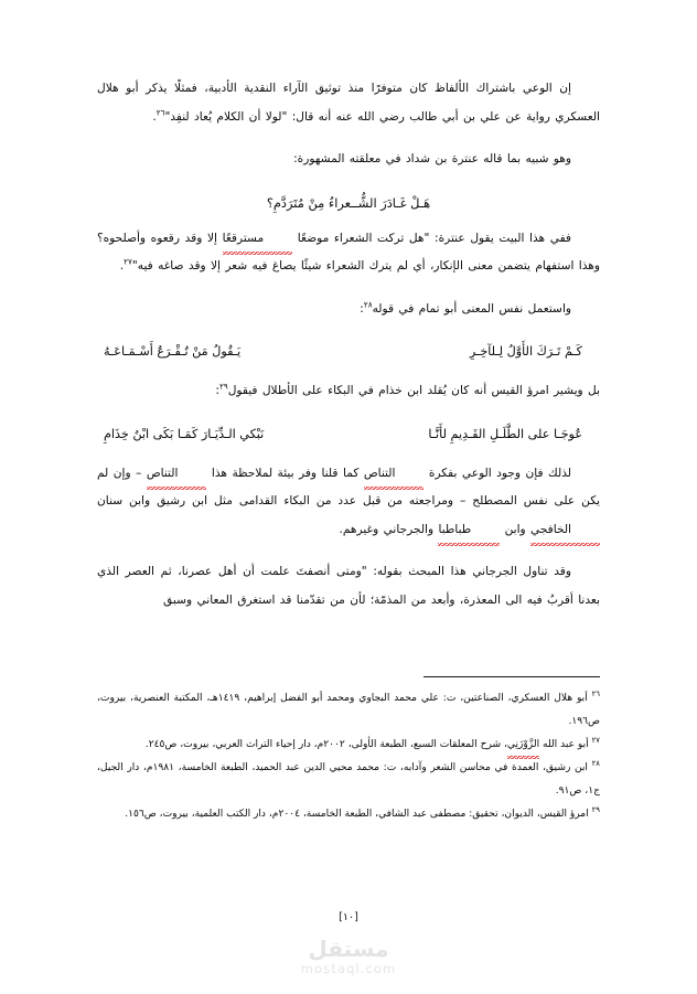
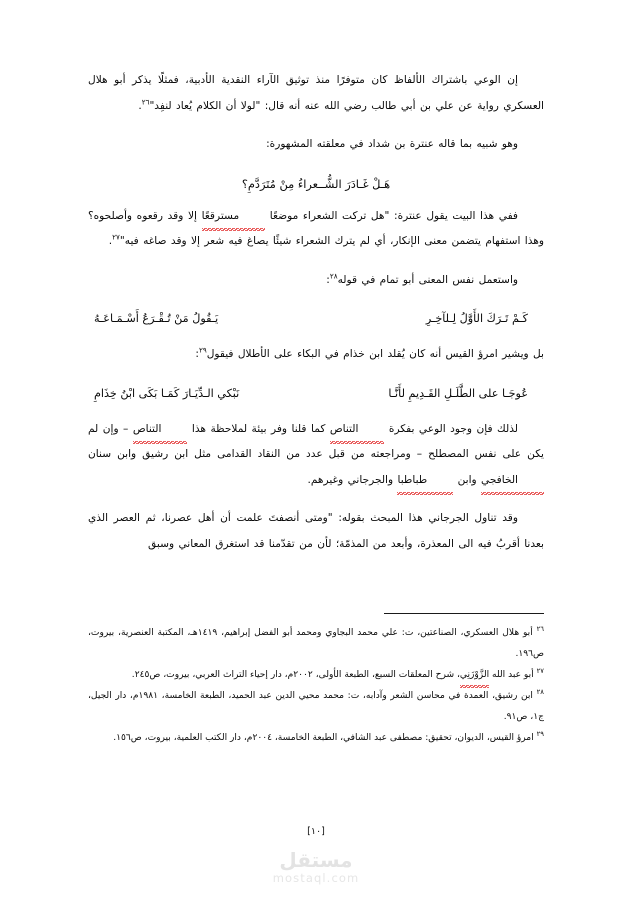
  إن الوعي باشتراك الألفاظ كان متوفرًا منذ توثيق الآراء النقدية الأدبية، فمثلًا يذكر أبو هلال العسكري رواية عن علي بن أبي طالب رضي الله عنه أنه قال: "لولا أن الكلام يُعاد لنفِد"٢٦.
  وهو شبيه بما قاله عنترة بن شداد في معلقته المشهورة:
  هَـلْ غَـادَرَ الشُّــعراءُ مِنْ مُتَرَدَّمِ؟
  ففي هذا البيت يقول عنترة: "هل تركت الشعراء موضعًا مسترقعًا إلا وقد رقعوه وأصلحوه؟ وهذا استفهام يتضمن معنى الإنكار، أي لم يترك الشعراء شيئًا يصاغ فيه شعر إلا وقد صاغه فيه"٢٧.
  واستعمل نفس المعنى أبو تمام في قوله٢٨:
  كَـمْ تَـرَكَ الأَوَّلُ لِـلآخِـرِ
  يَـقُولُ مَنْ تُـقْـرَعُ أَسْـمَـاعَـهُ
  بل ويشير امرؤ القيس أنه كان يُقلد ابن خذام في البكاء على الأطلال فيقول٢٩:
  عُوجَـا على الطَّلَـلِ القَـدِيمِ لأَنَّـا
  نَبْكي الـدِّيَـارَ كَمَـا بَكَى ابْنُ خِذَامِ
- لذلك فإن وجود الوعي بفكرة التناص كما قلنا وفر بيئة لملاحظة هذا التناص – وإن لم يكن على نفس المصطلح – ومراجعته من قبل عدد من البكاء القدامى مثل ابن رشيق وابن سنان الخافجي وابن طباطبا والجرجاني وغيرهم.
+ لذلك فإن وجود الوعي بفكرة التناص كما قلنا وفر بيئة لملاحظة هذا التناص – وإن لم يكن على نفس المصطلح – ومراجعته من قبل عدد من النقاد القدامى مثل ابن رشيق وابن سنان الخافجي وابن طباطبا والجرجاني وغيرهم.
  وقد تناول الجرجاني هذا المبحث بقوله: "ومتى أنصفتَ علمت أن أهل عصرنا، ثم العصر الذي بعدنا أقربُ فيه الى المعذرة، وأبعد من المذمّة؛ لأن من تقدّمنا قد استغرق المعاني وسبق
  ٢٦ أبو هلال العسكري، الصناعتين، ت: علي محمد البجاوي ومحمد أبو الفضل إبراهيم، ١٤١٩هـ، المكتبة العنصرية، بيروت، ص١٩٦.
  ٢٧ أبو عبد الله الزَّوْزَنِي، شرح المعلقات السبع، الطبعة الأولى، ٢٠٠٢م، دار إحياء التراث العربي، بيروت، ص٢٤٥.
  ٢٨ ابن رشيق، العمدة في محاسن الشعر وآدابه، ت: محمد محيي الدين عبد الحميد، الطبعة الخامسة، ١٩٨١م، دار الجيل، ج١، ص٩١.
  ٢٩ امرؤ القيس، الديوان، تحقيق: مصطفى عبد الشافي، الطبعة الخامسة، ٢٠٠٤م، دار الكتب العلمية، بيروت، ص١٥٦.
  [١٠]
  مستقل
  mostaql.com
